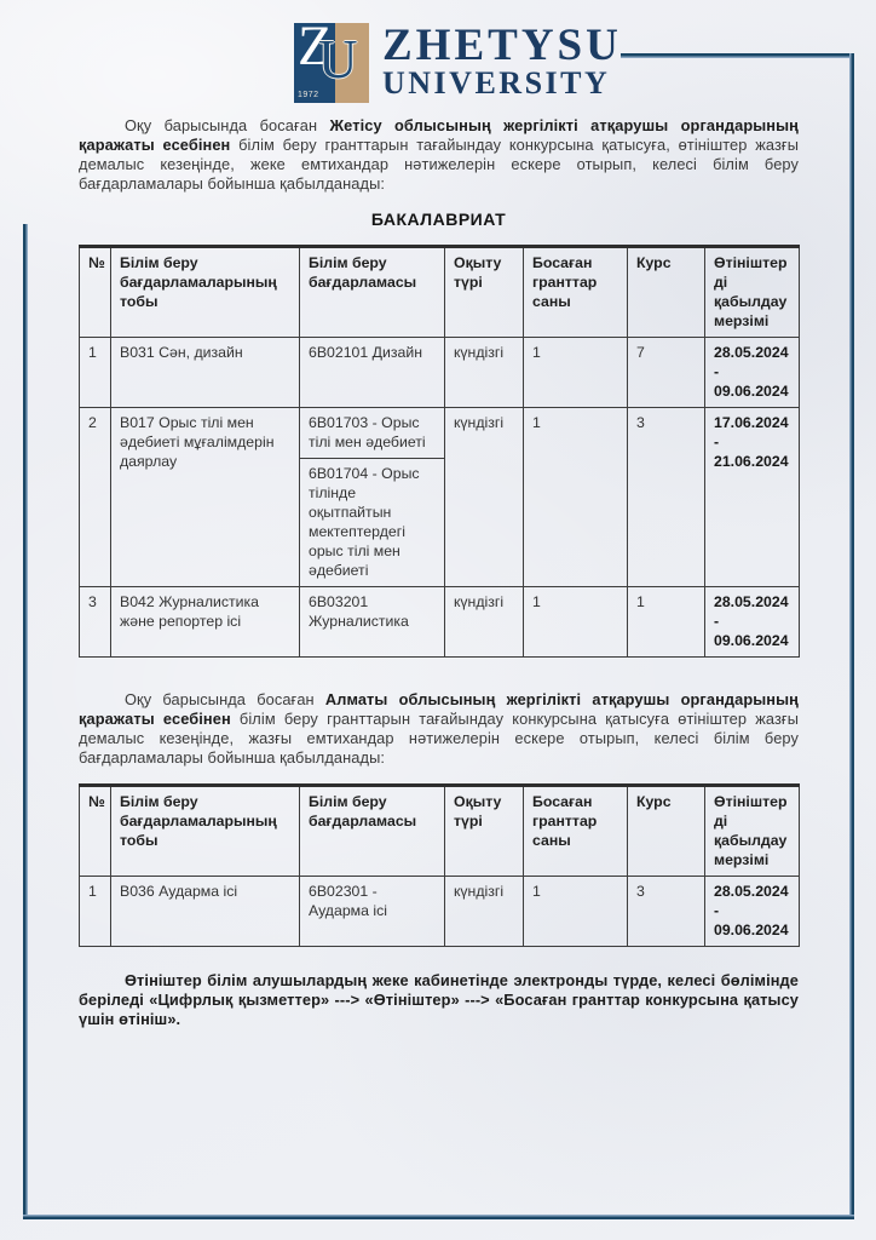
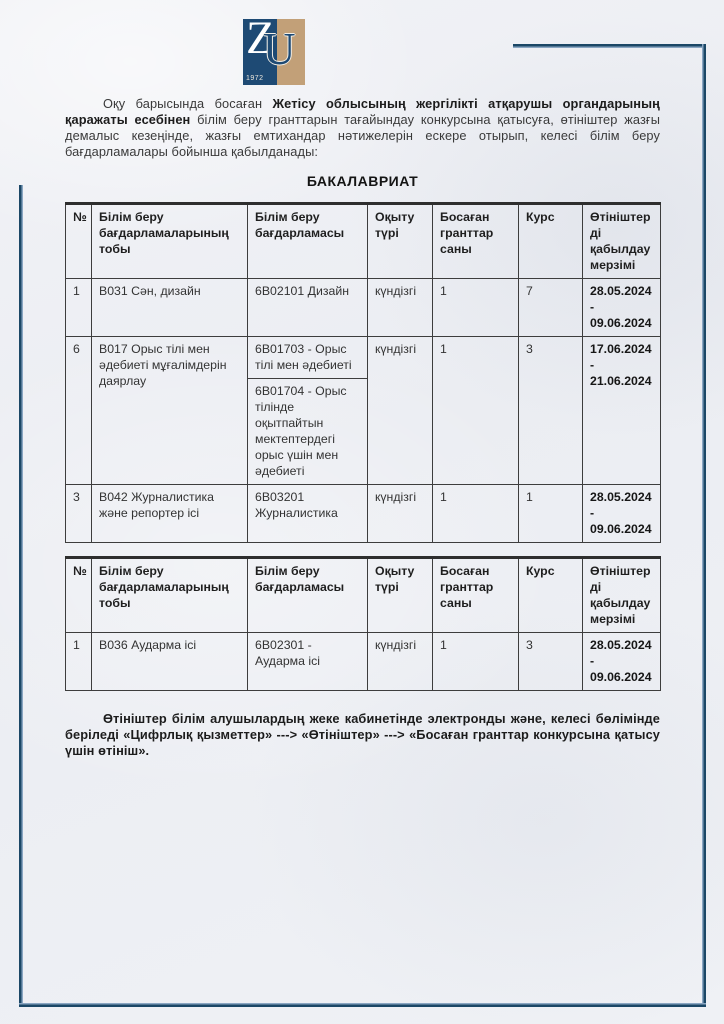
  Z
  U
- ZHETYSU
- UNIVERSITY
- Оқу барысында босаған Жетісу облысының жергілікті атқарушы органдарының қаражаты есебінен білім беру гранттарын тағайындау конкурсына қатысуға, өтініштер жазғы демалыс кезеңінде, жеке емтихандар нәтижелерін ескере отырып, келесі білім беру бағдарламалары бойынша қабылданады:
+ Оқу барысында босаған Жетісу облысының жергілікті атқарушы органдарының қаражаты есебінен білім беру гранттарын тағайындау конкурсына қатысуға, өтініштер жазғы демалыс кезеңінде, жазғы емтихандар нәтижелерін ескере отырып, келесі білім беру бағдарламалары бойынша қабылданады:
  БАКАЛАВРИАТ
  №	Білім беру бағдарламаларының тобы	Білім беру бағдарламасы	Оқыту түрі	Босаған гранттар саны	Курс	Өтініштерді қабылдау мерзімі
  1	B031 Сән, дизайн	6B02101 Дизайн	күндізгі	1	7	28.05.2024 - 09.06.2024
- 2	B017 Орыс тілі мен әдебиеті мұғалімдерін даярлау	6B01703 - Орыс тілі мен әдебиеті	күндізгі	1	3	17.06.2024 - 21.06.2024
+ 6	B017 Орыс тілі мен әдебиеті мұғалімдерін даярлау	6B01703 - Орыс тілі мен әдебиеті	күндізгі	1	3	17.06.2024 - 21.06.2024
- 6B01704 - Орыс тілінде оқытпайтын мектептердегі орыс тілі мен әдебиеті
+ 6B01704 - Орыс тілінде оқытпайтын мектептердегі орыс үшін мен әдебиеті
  3	B042 Журналистика және репортер ісі	6B03201 Журналистика	күндізгі	1	1	28.05.2024 - 09.06.2024
- Оқу барысында босаған Алматы облысының жергілікті атқарушы органдарының қаражаты есебінен білім беру гранттарын тағайындау конкурсына қатысуға өтініштер жазғы демалыс кезеңінде, жазғы емтихандар нәтижелерін ескере отырып, келесі білім беру бағдарламалары бойынша қабылданады:
  №	Білім беру бағдарламаларының тобы	Білім беру бағдарламасы	Оқыту түрі	Босаған гранттар саны	Курс	Өтініштерді қабылдау мерзімі
  1	B036 Аударма ісі	6B02301 - Аударма ісі	күндізгі	1	3	28.05.2024 - 09.06.2024
- Өтініштер білім алушылардың жеке кабинетінде электронды түрде, келесі бөлімінде беріледі «Цифрлық қызметтер» ---> «Өтініштер» ---> «Босаған гранттар конкурсына қатысу үшін өтініш».
+ Өтініштер білім алушылардың жеке кабинетінде электронды және, келесі бөлімінде беріледі «Цифрлық қызметтер» ---> «Өтініштер» ---> «Босаған гранттар конкурсына қатысу үшін өтініш».
